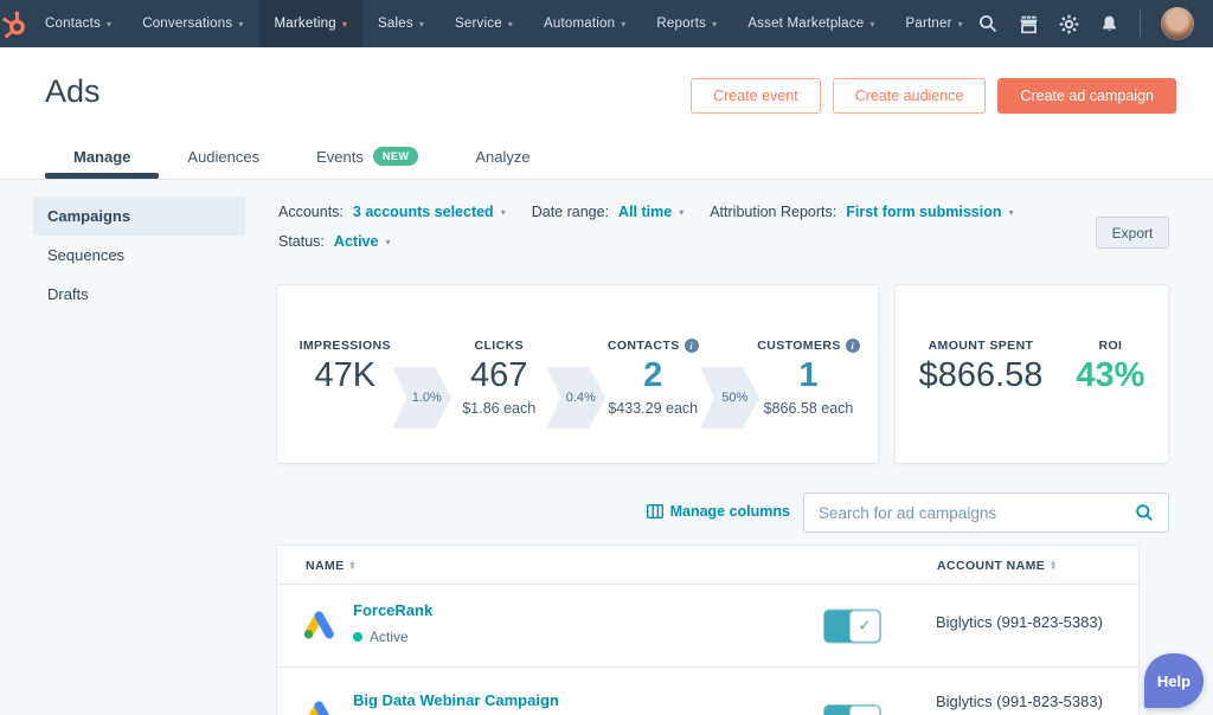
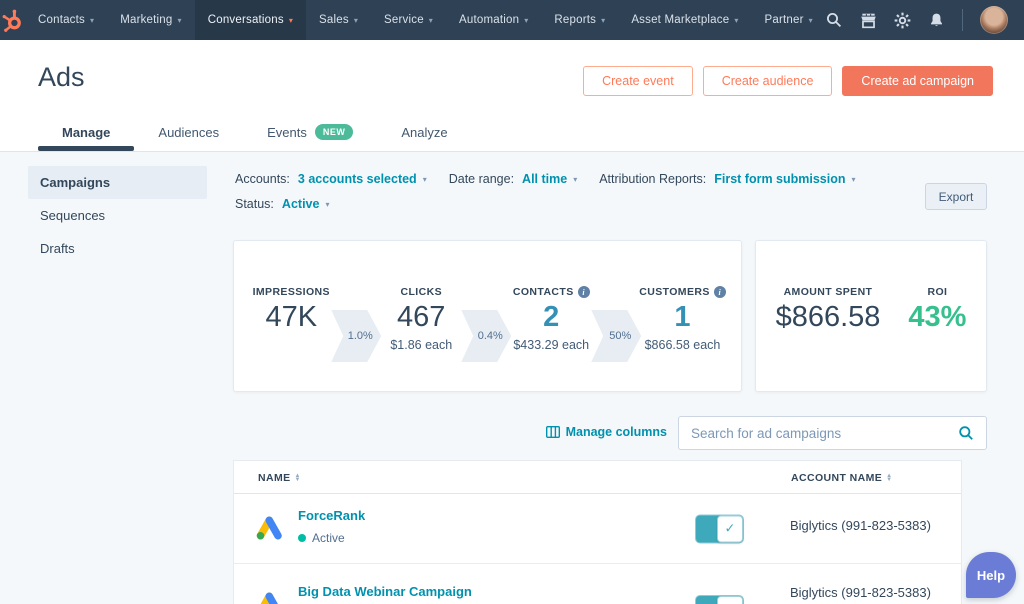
  Contacts
  ▾
- Conversations
+ Marketing
  ▾
- Marketing
+ Conversations
  ▾
  Sales
  ▾
  Service
  ▾
  Automation
  ▾
  Reports
  ▾
  Asset Marketplace
  ▾
  Partner
  ▾
  Ads
  Create event
  Create audience
  Create ad campaign
  Manage
  Audiences
  Events
  NEW
  Analyze
  Campaigns
  Sequences
  Drafts
  Accounts:
  3 accounts selected
  ▾
  Date range:
  All time
  ▾
  Attribution Reports:
  First form submission
  ▾
  Status:
  Active
  ▾
  Export
  IMPRESSIONS
  47K
  1.0%
  CLICKS
  467
  $1.86 each
  0.4%
  CONTACTS
  i
  2
  $433.29 each
  50%
  CUSTOMERS
  i
  1
  $866.58 each
  AMOUNT SPENT
  $866.58
  ROI
  43%
  Manage columns
  Search for ad campaigns
  NAME
  ACCOUNT NAME
  ForceRank
  Active
  ✓
  Biglytics (991-823-5383)
  Big Data Webinar Campaign
  Biglytics (991-823-5383)
  Help
